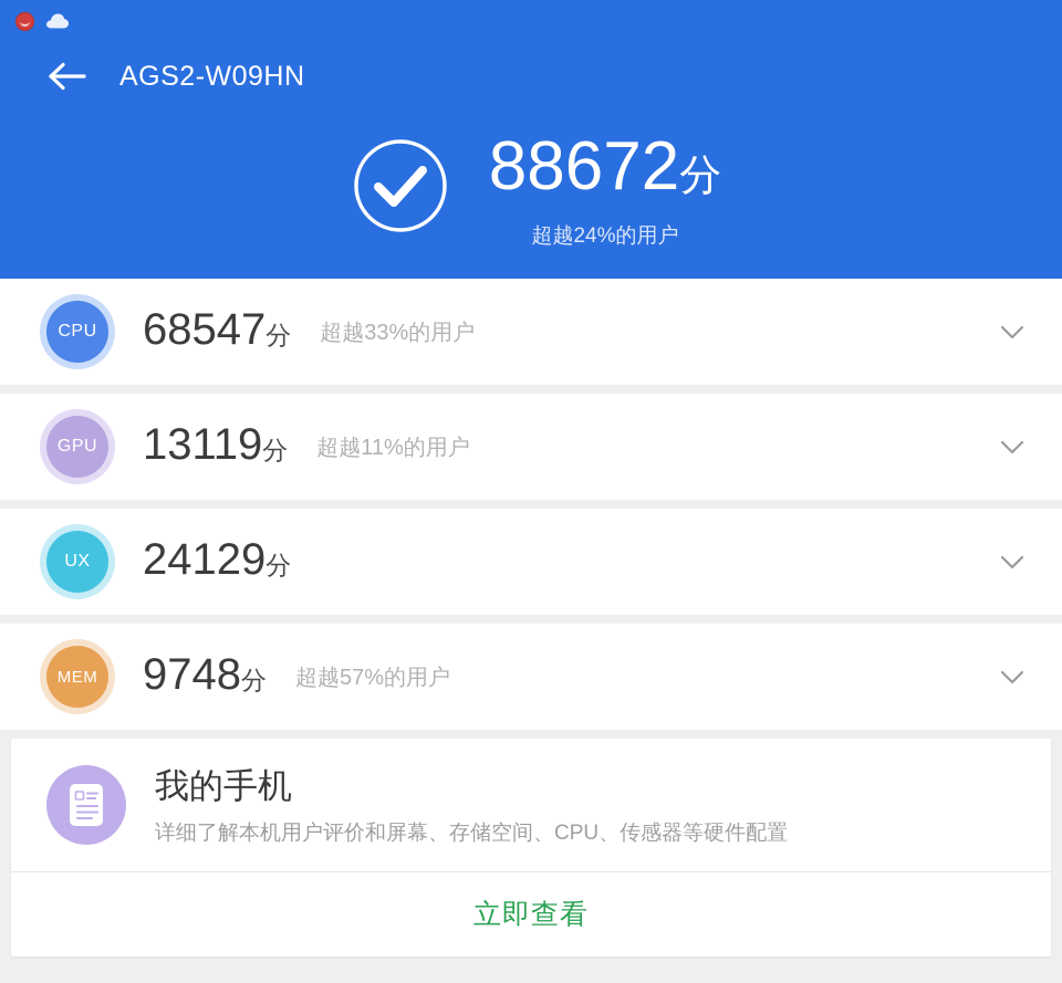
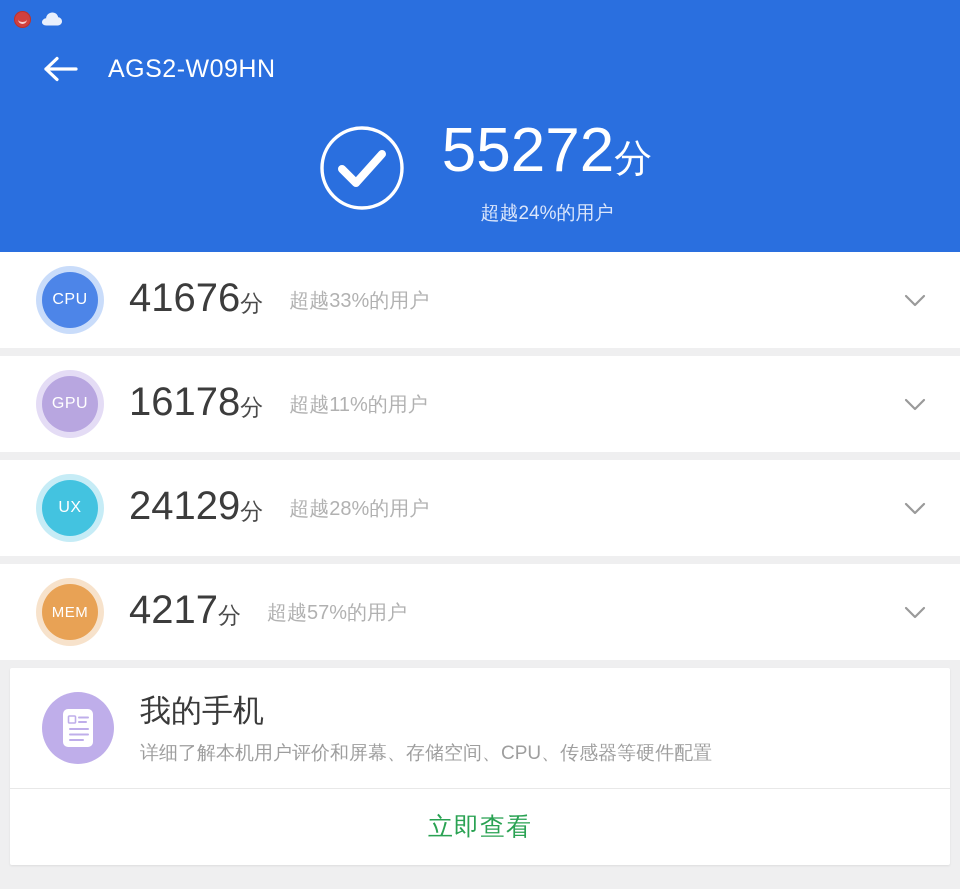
  AGS2-W09HN
- 88672分
+ 55272分
  超越24%的用户
  CPU
- 68547分
+ 41676分
  超越33%的用户
  GPU
- 13119分
+ 16178分
  超越11%的用户
  UX
  24129分
+ 超越28%的用户
  MEM
- 9748分
+ 4217分
  超越57%的用户
  我的手机
  详细了解本机用户评价和屏幕、存储空间、CPU、传感器等硬件配置
  立即查看
